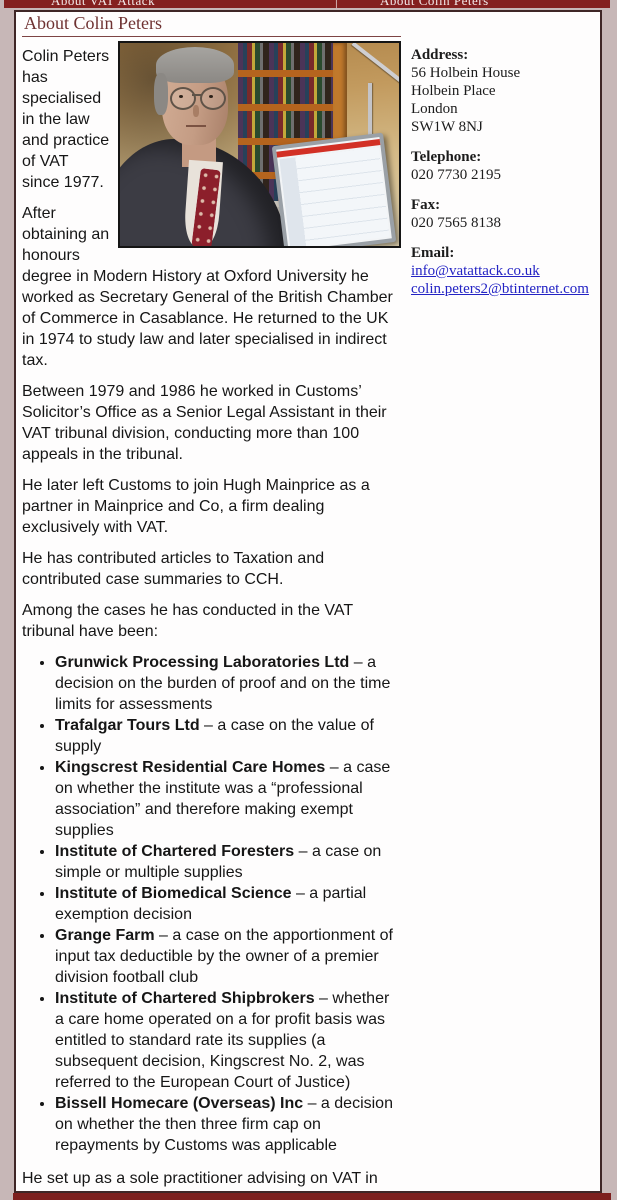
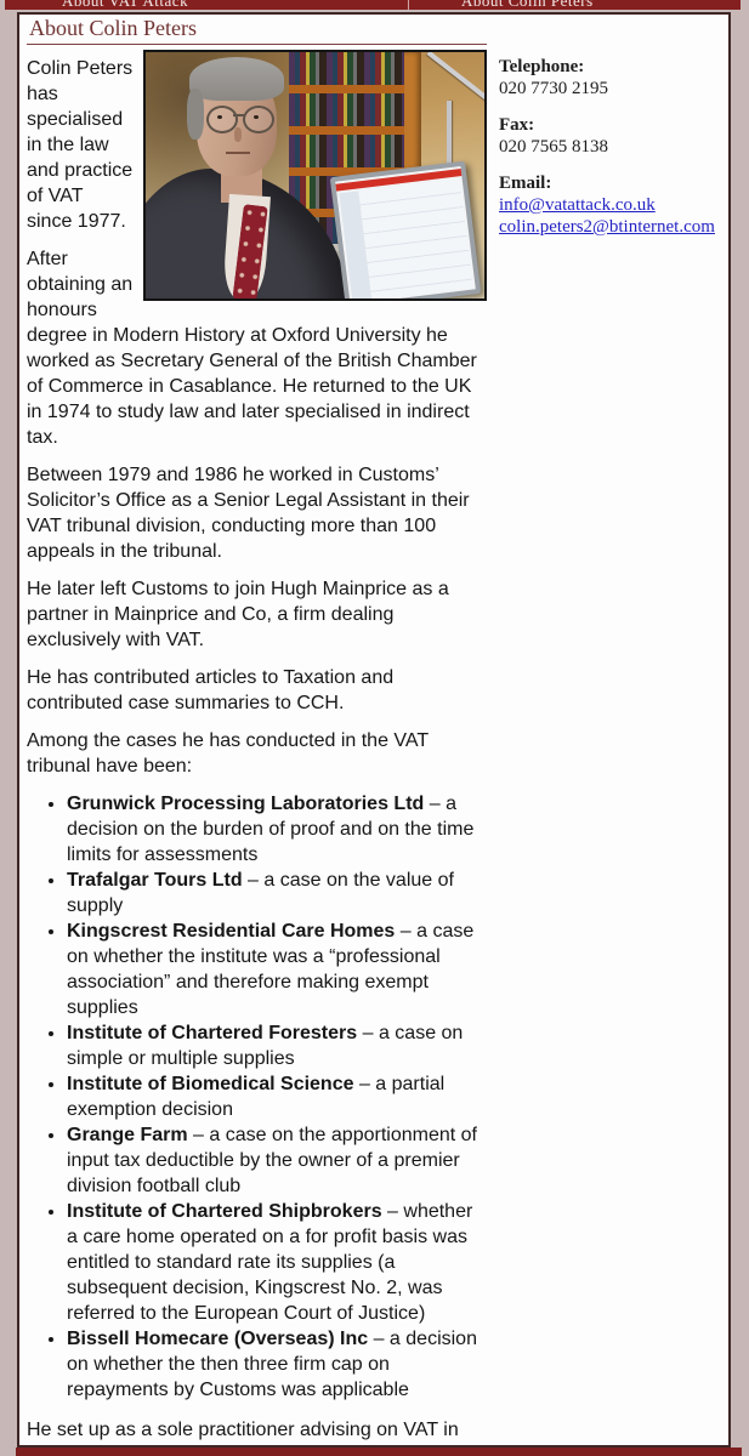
  About VAT Attack
  |
  About Colin Peters
  About Colin Peters
  Colin Peters has specialised in the law and practice of VAT since 1977.
  After obtaining an honours degree in Modern History at Oxford University he worked as Secretary General of the British Chamber of Commerce in Casablance. He returned to the UK in 1974 to study law and later specialised in indirect tax.
  Between 1979 and 1986 he worked in Customs’ Solicitor’s Office as a Senior Legal Assistant in their VAT tribunal division, conducting more than 100 appeals in the tribunal.
  He later left Customs to join Hugh Mainprice as a partner in Mainprice and Co, a firm dealing exclusively with VAT.
  He has contributed articles to Taxation and contributed case summaries to CCH.
  Among the cases he has conducted in the VAT tribunal have been:
  Grunwick Processing Laboratories Ltd – a decision on the burden of proof and on the time limits for assessments
  Trafalgar Tours Ltd – a case on the value of supply
  Kingscrest Residential Care Homes – a case on whether the institute was a “professional association” and therefore making exempt supplies
  Institute of Chartered Foresters – a case on simple or multiple supplies
  Institute of Biomedical Science – a partial exemption decision
  Grange Farm – a case on the apportionment of input tax deductible by the owner of a premier division football club
  Institute of Chartered Shipbrokers – whether a care home operated on a for profit basis was entitled to standard rate its supplies (a subsequent decision, Kingscrest No. 2, was referred to the European Court of Justice)
  Bissell Homecare (Overseas) Inc – a decision on whether the then three firm cap on repayments by Customs was applicable
  He set up as a sole practitioner advising on VAT in
- Address:
- 56 Holbein House
- Holbein Place
- London
- SW1W 8NJ
  Telephone:
  020 7730 2195
  Fax:
  020 7565 8138
  Email:
  info@vatattack.co.uk
  colin.peters2@btinternet.com
